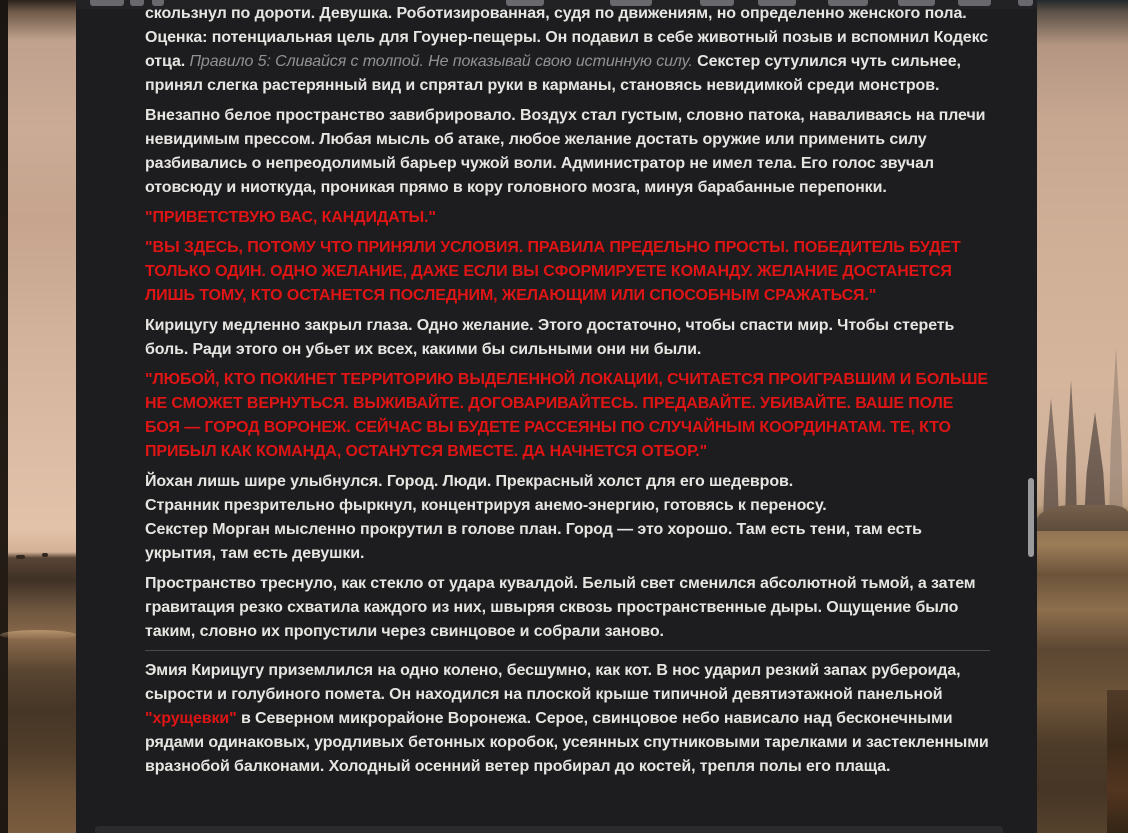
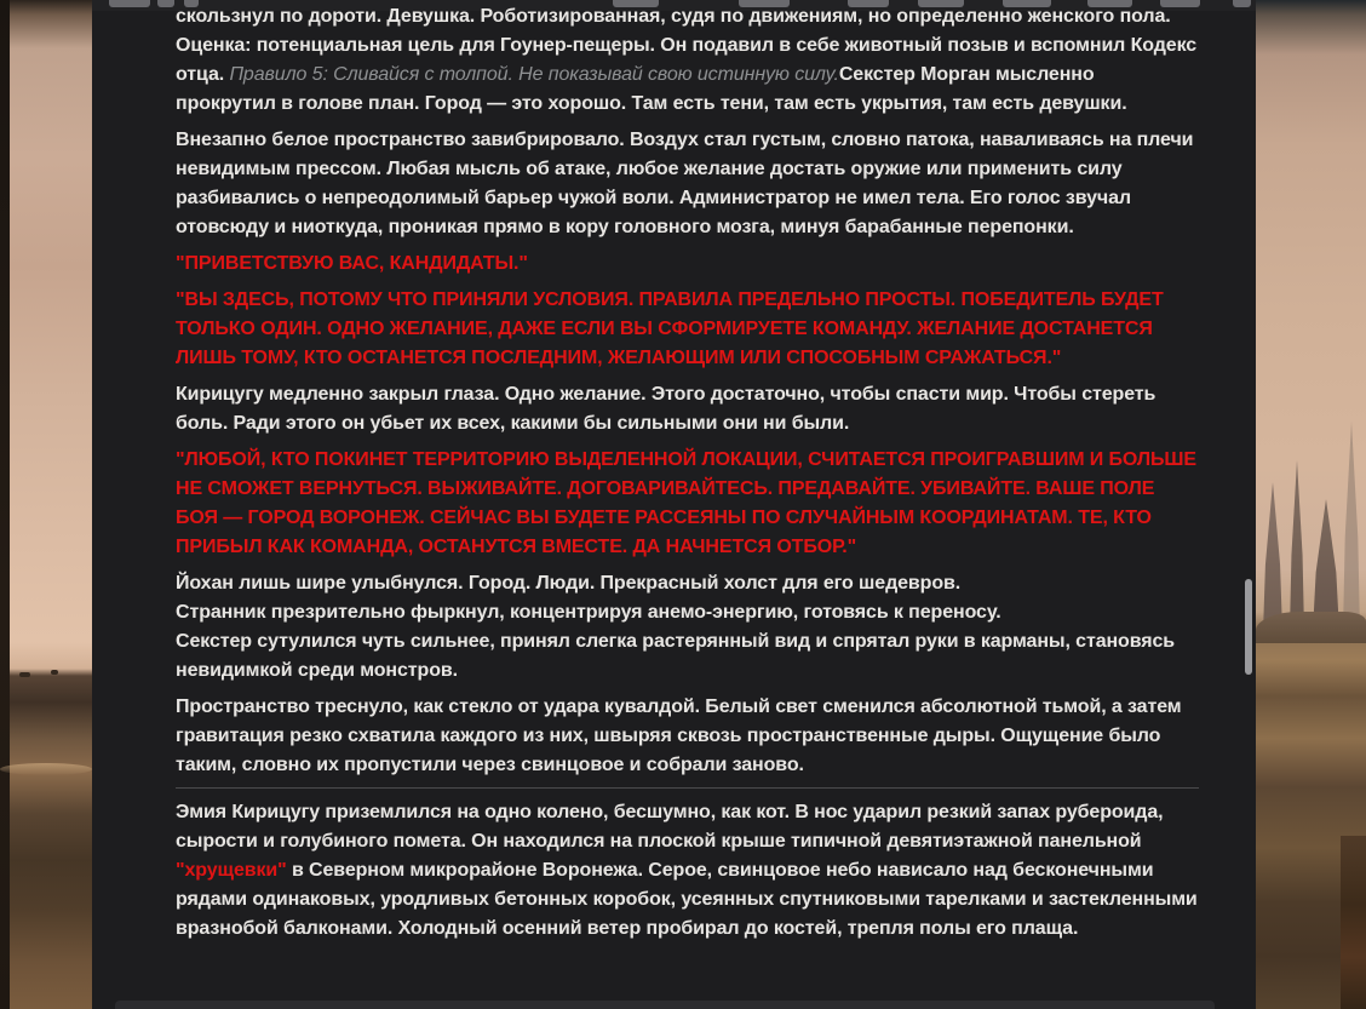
- скользнул по дороти. Девушка. Роботизированная, судя по движениям, но определенно женского пола. Оценка: потенциальная цель для Гоунер-пещеры. Он подавил в себе животный позыв и вспомнил Кодекс отца. Правило 5: Сливайся с толпой. Не показывай свою истинную силу. Секстер сутулился чуть сильнее, принял слегка растерянный вид и спрятал руки в карманы, становясь невидимкой среди монстров.
+ скользнул по дороти. Девушка. Роботизированная, судя по движениям, но определенно женского пола. Оценка: потенциальная цель для Гоунер-пещеры. Он подавил в себе животный позыв и вспомнил Кодекс отца. Правило 5: Сливайся с толпой. Не показывай свою истинную силу.Секстер Морган мысленно прокрутил в голове план. Город — это хорошо. Там есть тени, там есть укрытия, там есть девушки.
  Внезапно белое пространство завибрировало. Воздух стал густым, словно патока, наваливаясь на плечи невидимым прессом. Любая мысль об атаке, любое желание достать оружие или применить силу разбивались о непреодолимый барьер чужой воли. Администратор не имел тела. Его голос звучал отовсюду и ниоткуда, проникая прямо в кору головного мозга, минуя барабанные перепонки.
  "ПРИВЕТСТВУЮ ВАС, КАНДИДАТЫ."
  "ВЫ ЗДЕСЬ, ПОТОМУ ЧТО ПРИНЯЛИ УСЛОВИЯ. ПРАВИЛА ПРЕДЕЛЬНО ПРОСТЫ. ПОБЕДИТЕЛЬ БУДЕТ ТОЛЬКО ОДИН. ОДНО ЖЕЛАНИЕ, ДАЖЕ ЕСЛИ ВЫ СФОРМИРУЕТЕ КОМАНДУ. ЖЕЛАНИЕ ДОСТАНЕТСЯ ЛИШЬ ТОМУ, КТО ОСТАНЕТСЯ ПОСЛЕДНИМ, ЖЕЛАЮЩИМ ИЛИ СПОСОБНЫМ СРАЖАТЬСЯ."
  Кирицугу медленно закрыл глаза. Одно желание. Этого достаточно, чтобы спасти мир. Чтобы стереть боль. Ради этого он убьет их всех, какими бы сильными они ни были.
  "ЛЮБОЙ, КТО ПОКИНЕТ ТЕРРИТОРИЮ ВЫДЕЛЕННОЙ ЛОКАЦИИ, СЧИТАЕТСЯ ПРОИГРАВШИМ И БОЛЬШЕ НЕ СМОЖЕТ ВЕРНУТЬСЯ. ВЫЖИВАЙТЕ. ДОГОВАРИВАЙТЕСЬ. ПРЕДАВАЙТЕ. УБИВАЙТЕ. ВАШЕ ПОЛЕ БОЯ — ГОРОД ВОРОНЕЖ. СЕЙЧАС ВЫ БУДЕТЕ РАССЕЯНЫ ПО СЛУЧАЙНЫМ КООРДИНАТАМ. ТЕ, КТО ПРИБЫЛ КАК КОМАНДА, ОСТАНУТСЯ ВМЕСТЕ. ДА НАЧНЕТСЯ ОТБОР."
  Йохан лишь шире улыбнулся. Город. Люди. Прекрасный холст для его шедевров.
  Странник презрительно фыркнул, концентрируя анемо-энергию, готовясь к переносу.
- Секстер Морган мысленно прокрутил в голове план. Город — это хорошо. Там есть тени, там есть укрытия, там есть девушки.
+ Секстер сутулился чуть сильнее, принял слегка растерянный вид и спрятал руки в карманы, становясь невидимкой среди монстров.
  Пространство треснуло, как стекло от удара кувалдой. Белый свет сменился абсолютной тьмой, а затем гравитация резко схватила каждого из них, швыряя сквозь пространственные дыры. Ощущение было таким, словно их пропустили через свинцовое и собрали заново.
  Эмия Кирицугу приземлился на одно колено, бесшумно, как кот. В нос ударил резкий запах рубероида, сырости и голубиного помета. Он находился на плоской крыше типичной девятиэтажной панельной "хрущевки" в Северном микрорайоне Воронежа. Серое, свинцовое небо нависало над бесконечными рядами одинаковых, уродливых бетонных коробок, усеянных спутниковыми тарелками и застекленными вразнобой балконами. Холодный осенний ветер пробирал до костей, трепля полы его плаща.
